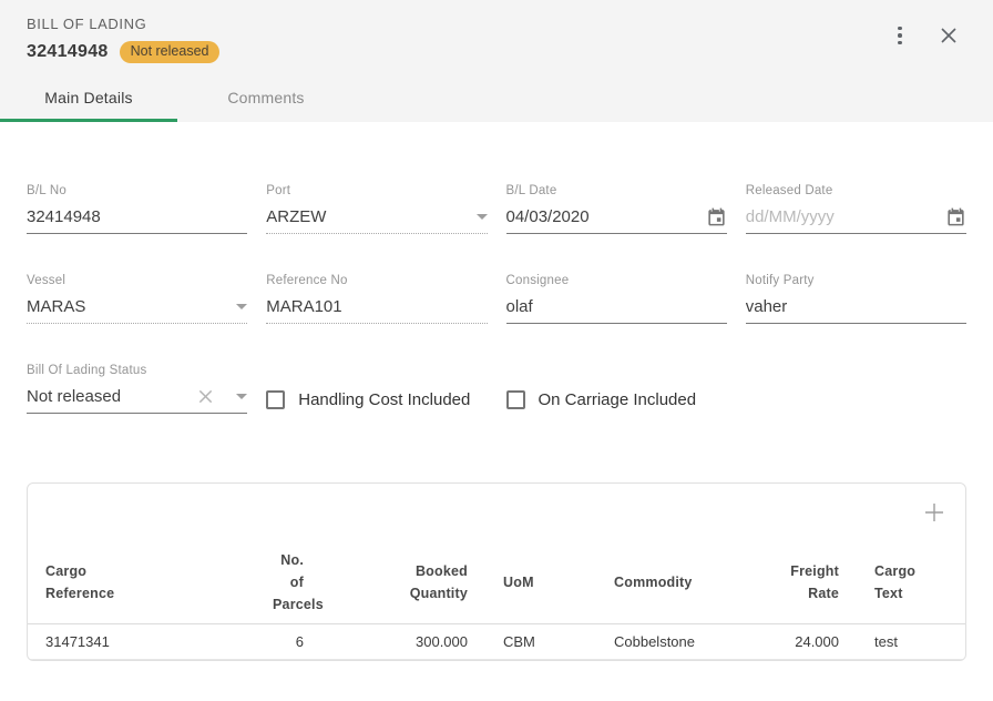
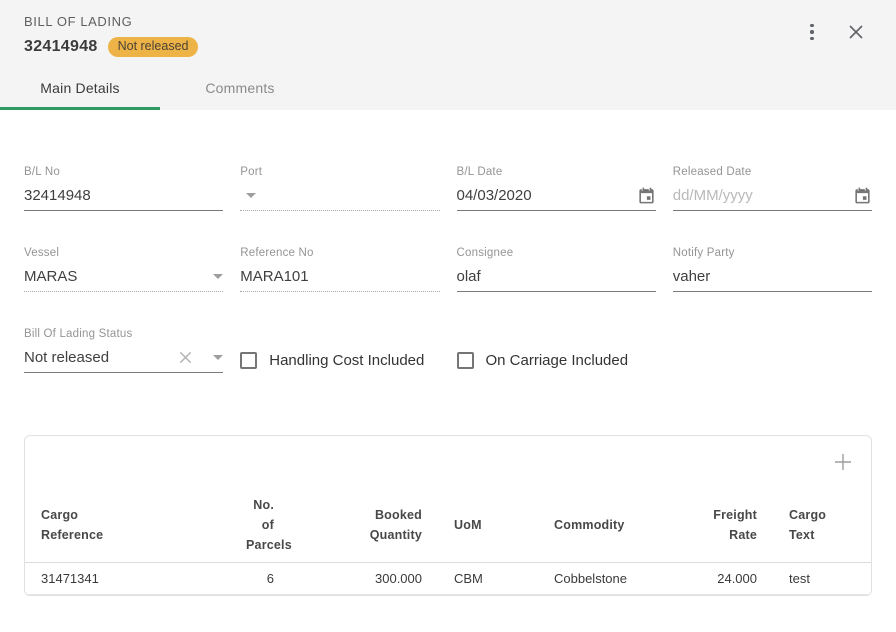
  BILL OF LADING
  32414948
  Not released
  Main Details
  Comments
  B/L No
  32414948
  Port
- ARZEW
  B/L Date
  04/03/2020
  Released Date
  dd/MM/yyyy
  Vessel
  MARAS
  Reference No
  MARA101
  Consignee
  olaf
  Notify Party
  vaher
  Bill Of Lading Status
  Not released
  Handling Cost Included
  On Carriage Included
  CargoReference	No. ofParcels	BookedQuantity	UoM	Commodity	FreightRate	CargoText
  31471341	6	300.000	CBM	Cobbelstone	24.000	test
